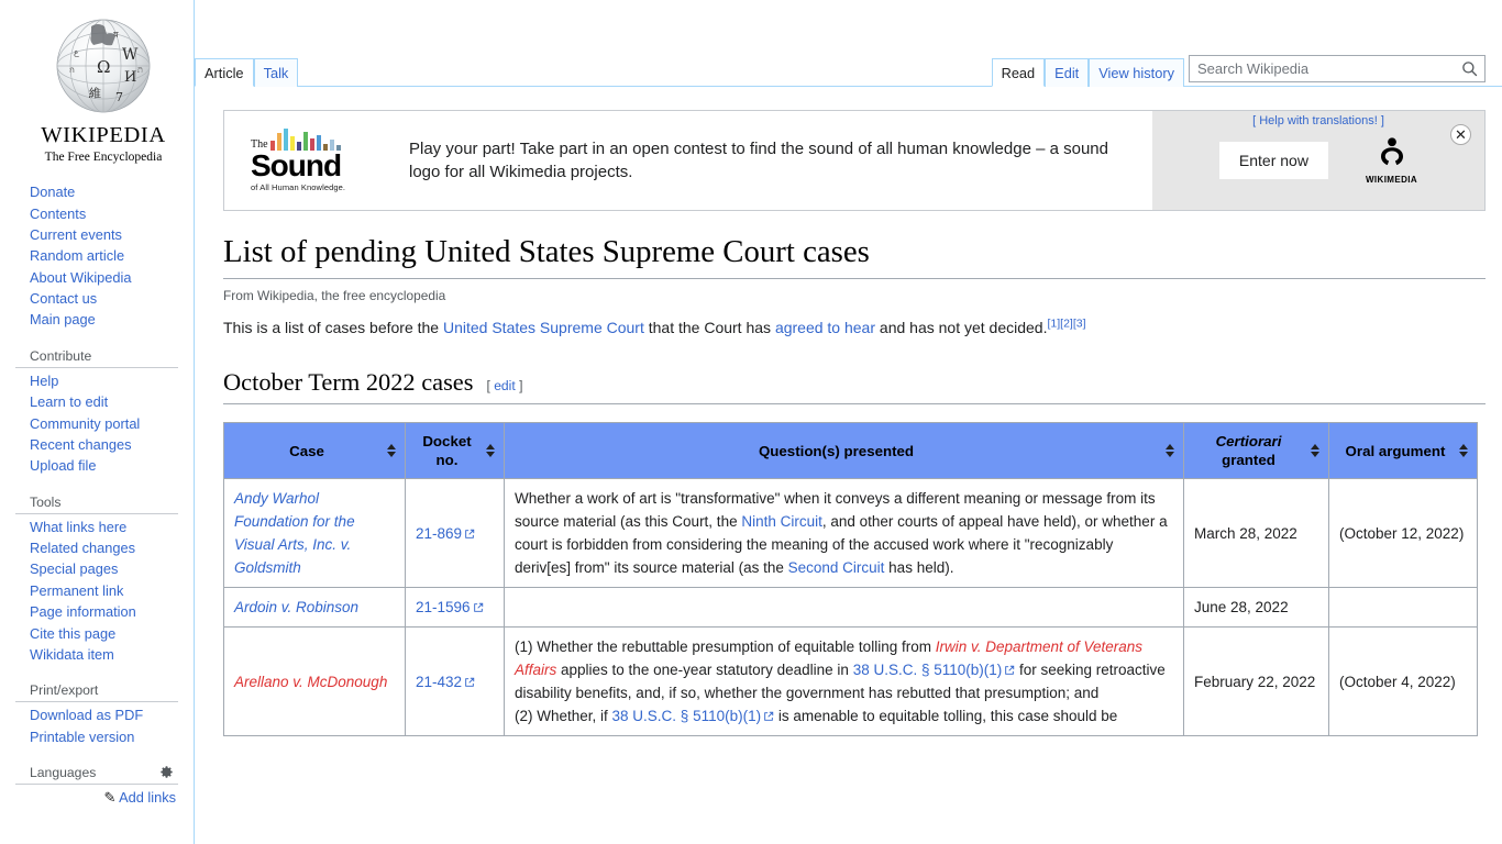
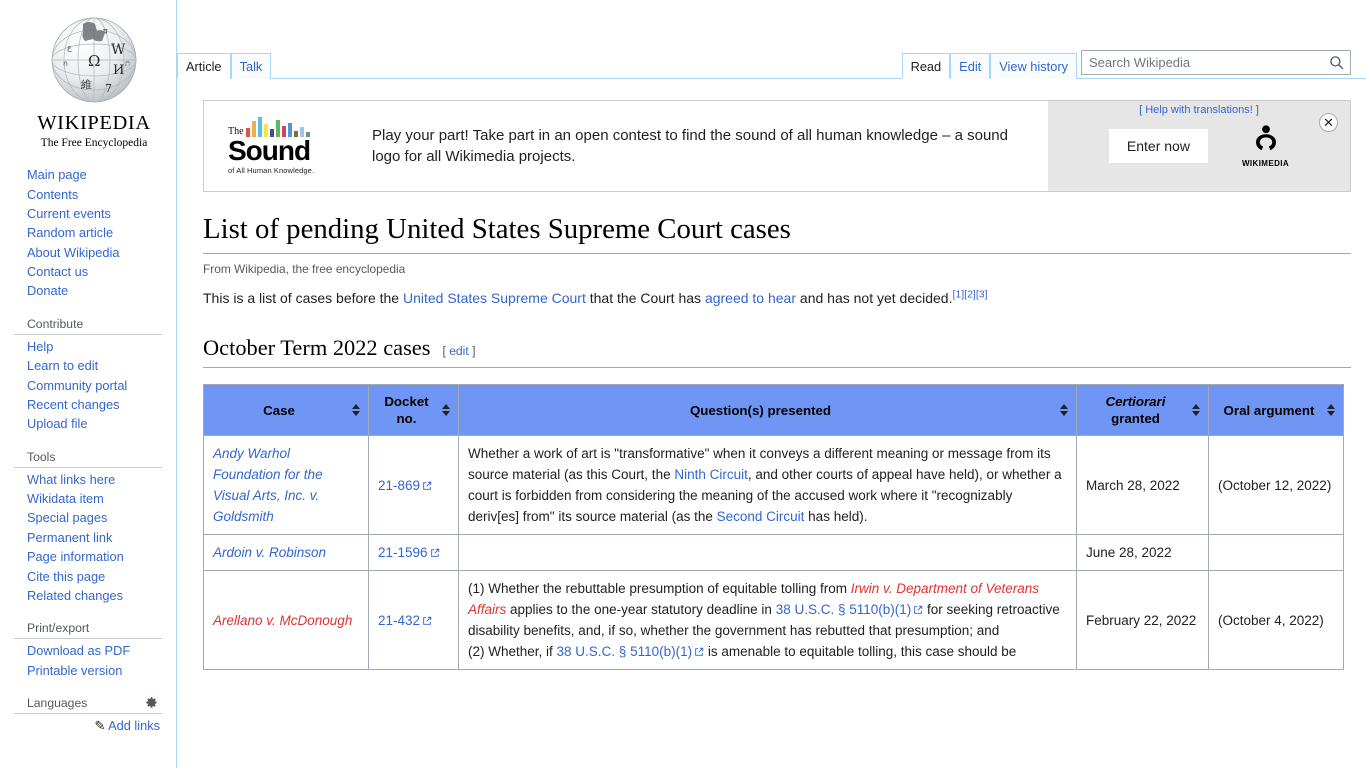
  Ω
  W
  И
  維
  7
  ก
  ع
  ת
  य
  WIKIPEDIA
  The Free Encyclopedia
- Donate
+ Main page
  Contents
  Current events
  Random article
  About Wikipedia
  Contact us
- Main page
+ Donate
  Contribute
  Help
  Learn to edit
  Community portal
  Recent changes
  Upload file
  Tools
  What links here
- Related changes
+ Wikidata item
  Special pages
  Permanent link
  Page information
  Cite this page
- Wikidata item
+ Related changes
  Print/export
  Download as PDF
  Printable version
  Languages
  ✎ Add links
  Article
  Talk
  Read
  Edit
  View history
  Search Wikipedia
  The
  Sound
  of All Human Knowledge.
  Play your part! Take part in an open contest to find the sound of all human knowledge – a sound logo for all Wikimedia projects.
  [ Help with translations! ]
  Enter now
  WIKIMEDIA
  ✕
  List of pending United States Supreme Court cases
  From Wikipedia, the free encyclopedia
  This is a list of cases before the United States Supreme Court that the Court has agreed to hear and has not yet decided.[1][2][3]
  October Term 2022 cases
  [ edit ]
  Case	Docket no.	Question(s) presented	Certiorari granted	Oral argument
  Andy Warhol Foundation for the Visual Arts, Inc. v. Goldsmith	21-869	Whether a work of art is "transformative" when it conveys a different meaning or message from its source material (as this Court, the Ninth Circuit, and other courts of appeal have held), or whether a court is forbidden from considering the meaning of the accused work where it "recognizably deriv[es] from" its source material (as the Second Circuit has held).	March 28, 2022	(October 12, 2022)
  Ardoin v. Robinson	21-1596		June 28, 2022
  Arellano v. McDonough	21-432	(1) Whether the rebuttable presumption of equitable tolling from Irwin v. Department of Veterans Affairs applies to the one-year statutory deadline in 38 U.S.C. § 5110(b)(1) for seeking retroactive disability benefits, and, if so, whether the government has rebutted that presumption; and(2) Whether, if 38 U.S.C. § 5110(b)(1) is amenable to equitable tolling, this case should be	February 22, 2022	(October 4, 2022)
